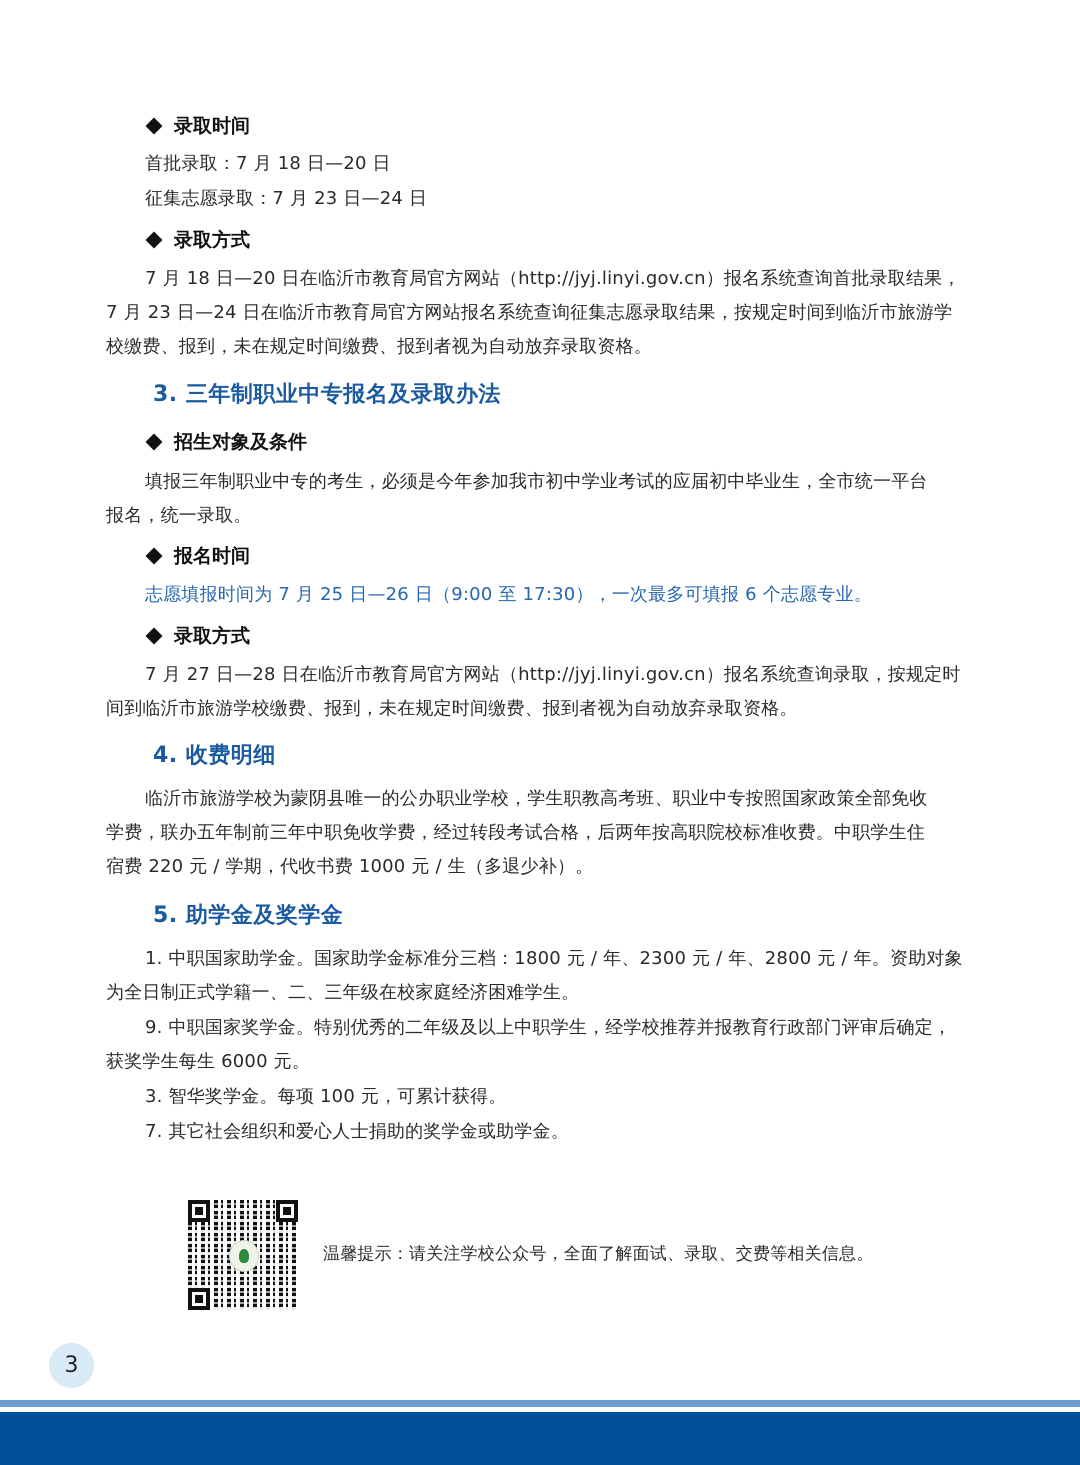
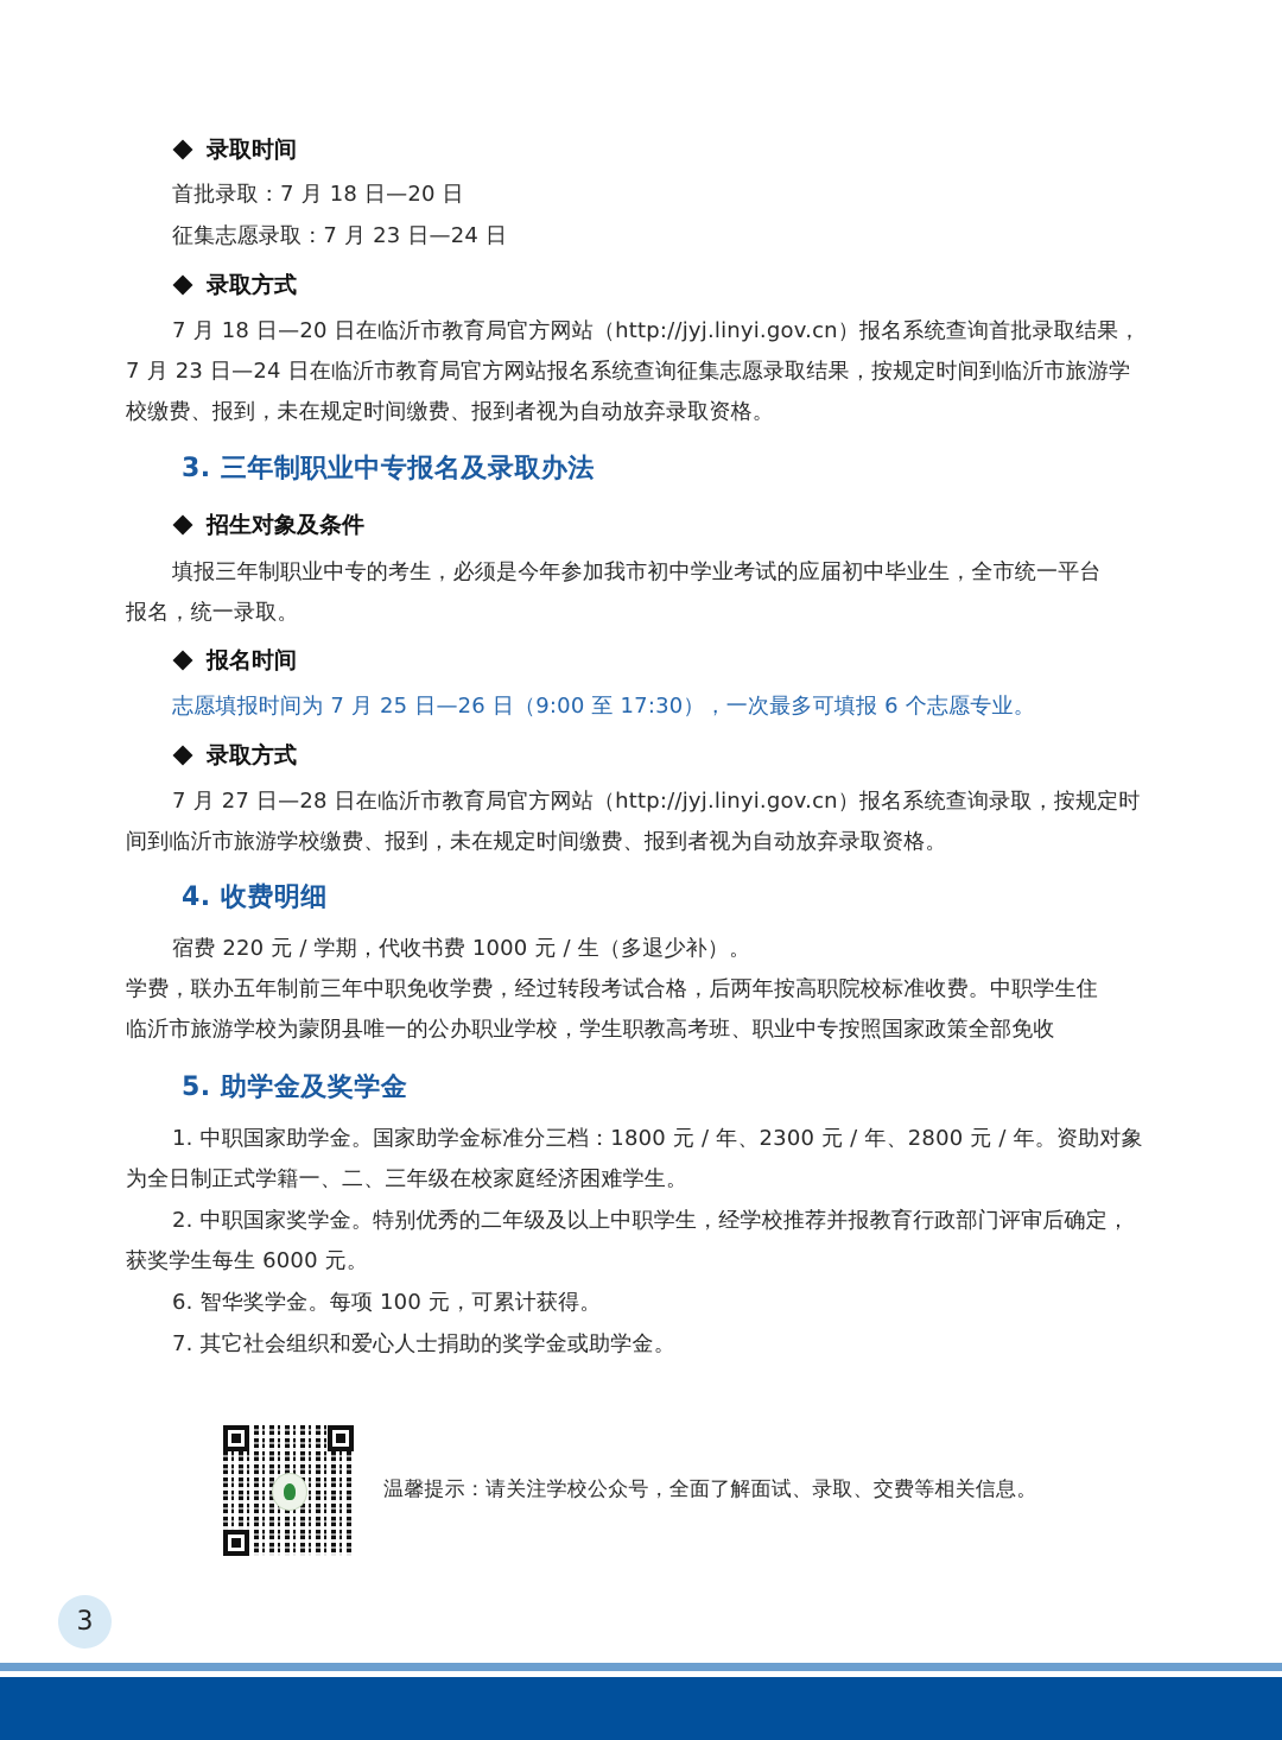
  录取时间
  首批录取：7 月 18 日—20 日
  征集志愿录取：7 月 23 日—24 日
  录取方式
  7 月 18 日—20 日在临沂市教育局官方网站（http://jyj.linyi.gov.cn）报名系统查询首批录取结果，
  7 月 23 日—24 日在临沂市教育局官方网站报名系统查询征集志愿录取结果，按规定时间到临沂市旅游学
  校缴费、报到，未在规定时间缴费、报到者视为自动放弃录取资格。
  3. 三年制职业中专报名及录取办法
  招生对象及条件
  填报三年制职业中专的考生，必须是今年参加我市初中学业考试的应届初中毕业生，全市统一平台
  报名，统一录取。
  报名时间
  志愿填报时间为 7 月 25 日—26 日（9:00 至 17:30），一次最多可填报 6 个志愿专业。
  录取方式
  7 月 27 日—28 日在临沂市教育局官方网站（http://jyj.linyi.gov.cn）报名系统查询录取，按规定时
  间到临沂市旅游学校缴费、报到，未在规定时间缴费、报到者视为自动放弃录取资格。
  4. 收费明细
- 临沂市旅游学校为蒙阴县唯一的公办职业学校，学生职教高考班、职业中专按照国家政策全部免收
+ 宿费 220 元 / 学期，代收书费 1000 元 / 生（多退少补）。
  学费，联办五年制前三年中职免收学费，经过转段考试合格，后两年按高职院校标准收费。中职学生住
- 宿费 220 元 / 学期，代收书费 1000 元 / 生（多退少补）。
+ 临沂市旅游学校为蒙阴县唯一的公办职业学校，学生职教高考班、职业中专按照国家政策全部免收
  5. 助学金及奖学金
  1. 中职国家助学金。国家助学金标准分三档：1800 元 / 年、2300 元 / 年、2800 元 / 年。资助对象
  为全日制正式学籍一、二、三年级在校家庭经济困难学生。
- 9. 中职国家奖学金。特别优秀的二年级及以上中职学生，经学校推荐并报教育行政部门评审后确定，
+ 2. 中职国家奖学金。特别优秀的二年级及以上中职学生，经学校推荐并报教育行政部门评审后确定，
  获奖学生每生 6000 元。
- 3. 智华奖学金。每项 100 元，可累计获得。
+ 6. 智华奖学金。每项 100 元，可累计获得。
  7. 其它社会组织和爱心人士捐助的奖学金或助学金。
  温馨提示：请关注学校公众号，全面了解面试、录取、交费等相关信息。
  3
